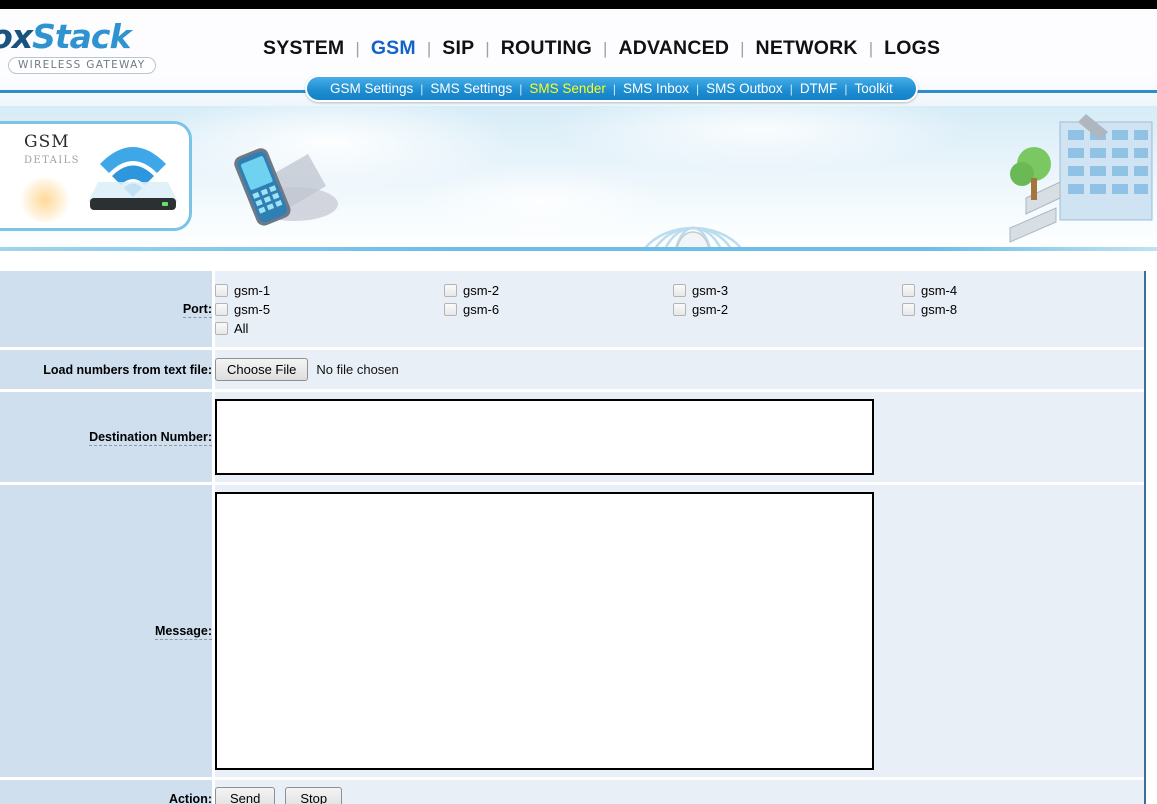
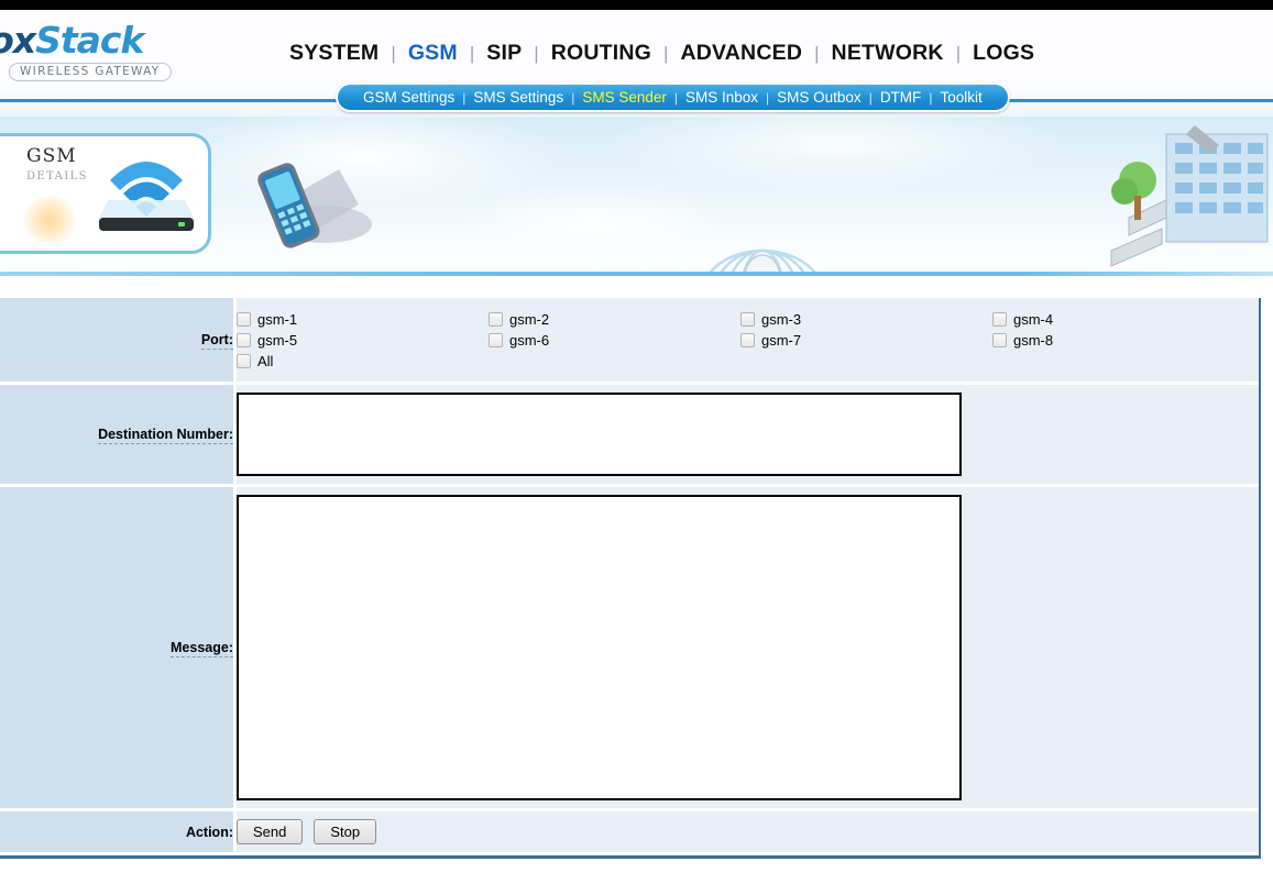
  oxStack
  WIRELESS GATEWAY
  SYSTEM
  |
  GSM
  |
  SIP
  |
  ROUTING
  |
  ADVANCED
  |
  NETWORK
  |
  LOGS
  GSM Settings
  |
  SMS Settings
  |
  SMS Sender
  |
  SMS Inbox
  |
  SMS Outbox
  |
  DTMF
  |
  Toolkit
  GSM
  DETAILS
- Port:	gsm-1 gsm-2 gsm-3 gsm-4 gsm-5 gsm-6 gsm-2 gsm-8 All
+ Port:	gsm-1 gsm-2 gsm-3 gsm-4 gsm-5 gsm-6 gsm-7 gsm-8 All
- Load numbers from text file:	Choose File No file chosen
  Destination Number:
  Message:
  Action:	Send Stop
